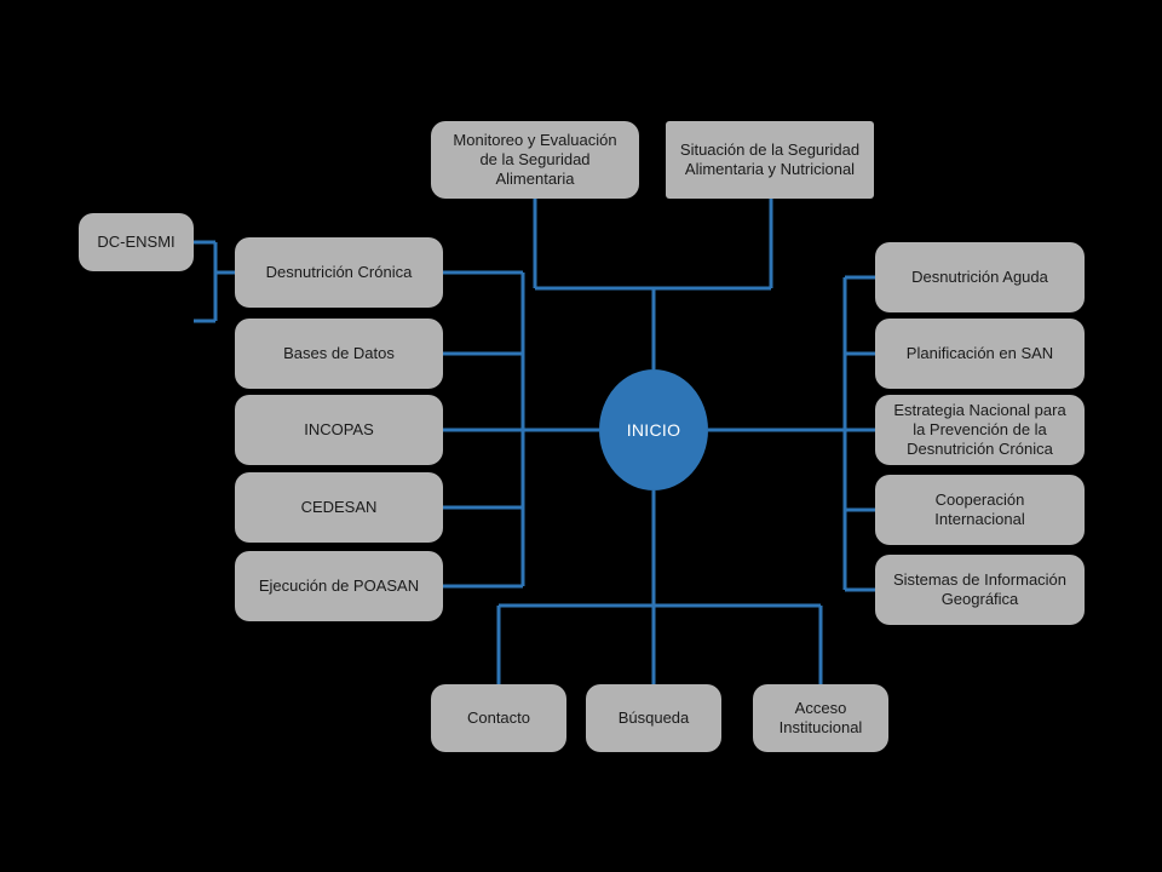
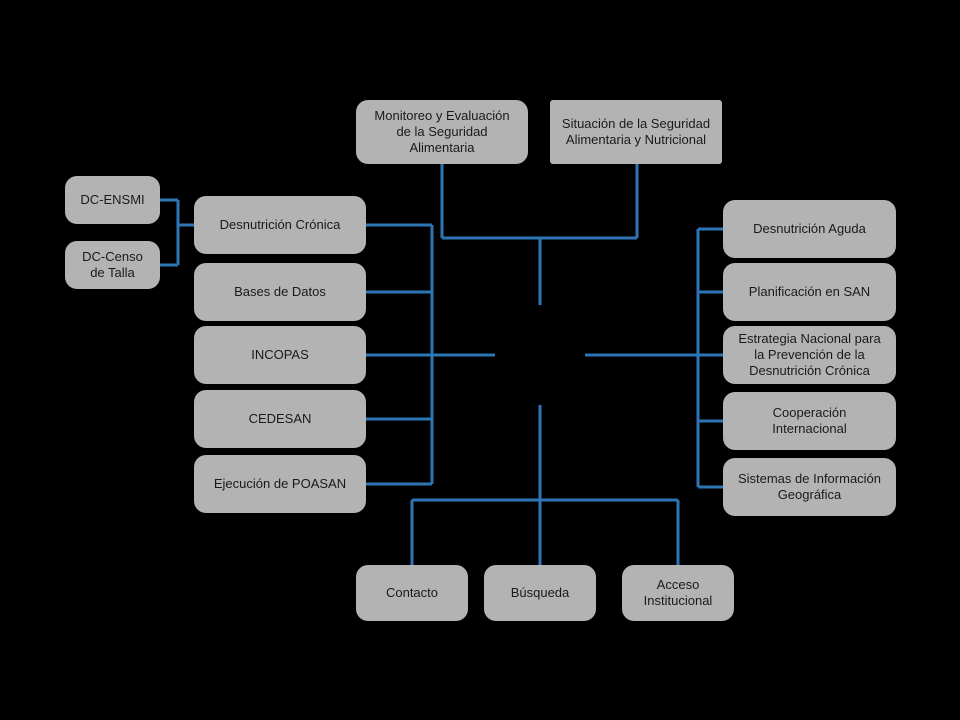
  Monitoreo y Evaluación
  de la Seguridad
  Alimentaria
  Situación de la Seguridad
  Alimentaria y Nutricional
  DC-ENSMI
+ DC-Censo
+ de Talla
  Desnutrición Crónica
  Bases de Datos
  INCOPAS
  CEDESAN
  Ejecución de POASAN
- INICIO
  Desnutrición Aguda
  Planificación en SAN
  Estrategia Nacional para
  la Prevención de la
  Desnutrición Crónica
  Cooperación
  Internacional
  Sistemas de Información
  Geográfica
  Contacto
  Búsqueda
  Acceso
  Institucional
